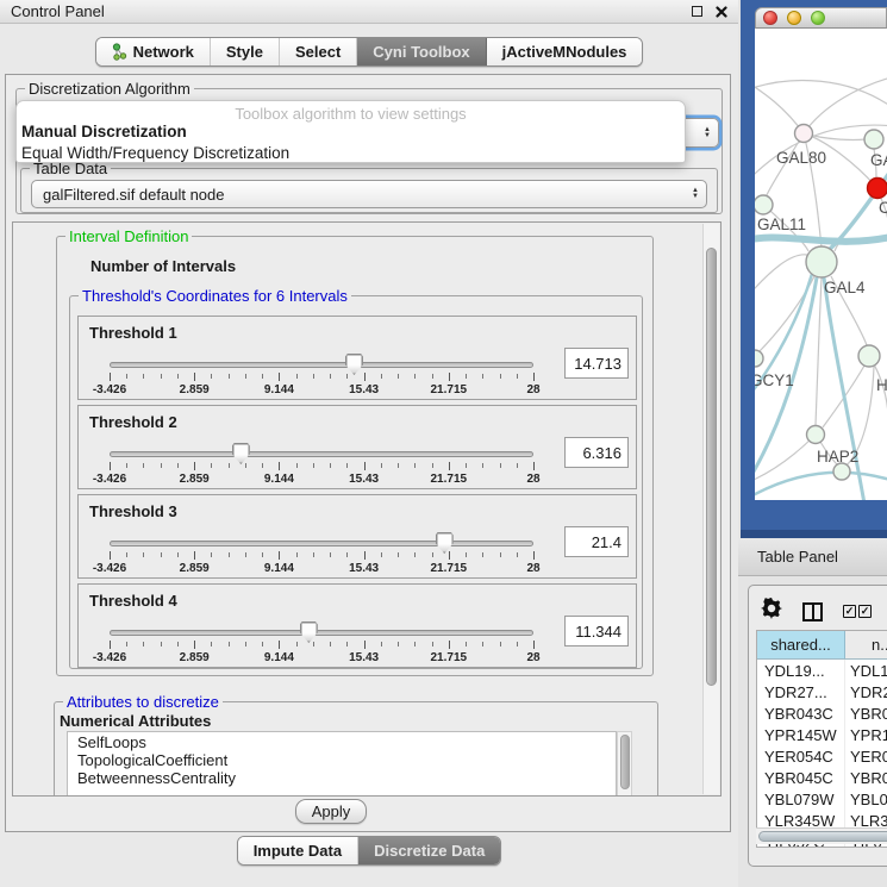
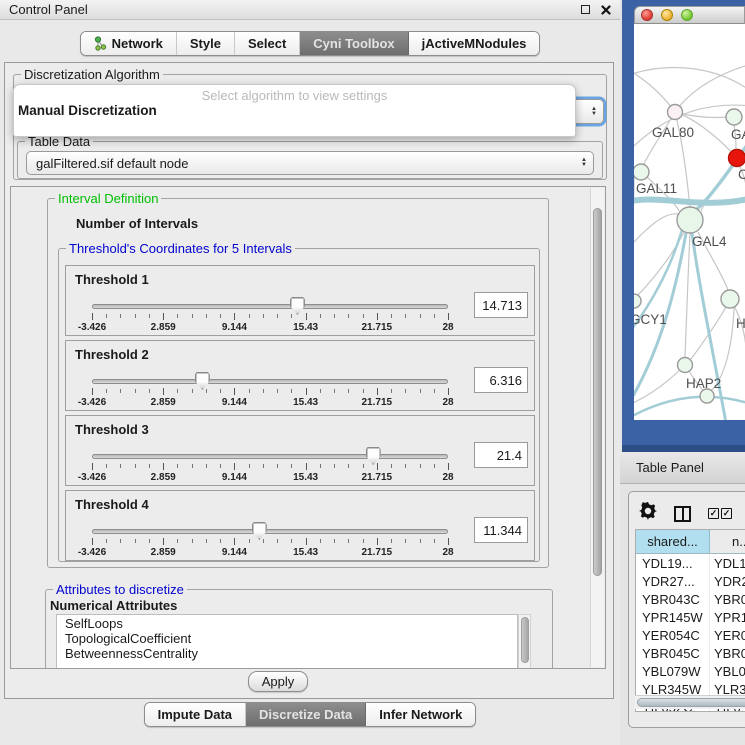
  Control Panel
  Network
  Style
  Select
  Cyni Toolbox
  jActiveMNodules
  Discretization Algorithm
  Table Data
  galFiltered.sif default node
- Toolbox algorithm to view settings
+ Select algorithm to view settings
  Manual Discretization
- Equal Width/Frequency Discretization
  Interval Definition
  Number of Intervals
- Threshold's Coordinates for 6 Intervals
+ Threshold's Coordinates for 5 Intervals
  Threshold 1
  -3.426
  2.859
  9.144
  15.43
  21.715
  28
  14.713
  Threshold 2
  -3.426
  2.859
  9.144
  15.43
  21.715
  28
  6.316
  Threshold 3
  -3.426
  2.859
  9.144
  15.43
  21.715
  28
  21.4
  Threshold 4
  -3.426
  2.859
  9.144
  15.43
  21.715
  28
  11.344
  Attributes to discretize
  Numerical Attributes
  SelfLoops
  TopologicalCoefficient
  BetweennessCentrality
  Apply
  Impute Data
  Discretize Data
+ Infer Network
  GAL80
  C
  GAL11
  GAL4
  GCY1
  H
  HAP2
  Table Panel
  ✓
  ✓
  shared...
  YDL19...
  YDL1
  YDR27...
  YDR
  YBR043C
  YBR0
  YPR145W
  YPR1
  YER054C
  YER0
  YBR045C
  YBR0
  YBL079W
  YBL0
  YLR345W
  YLR3
